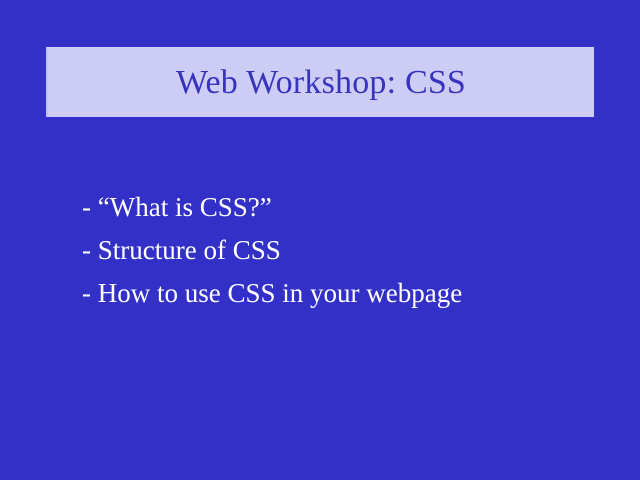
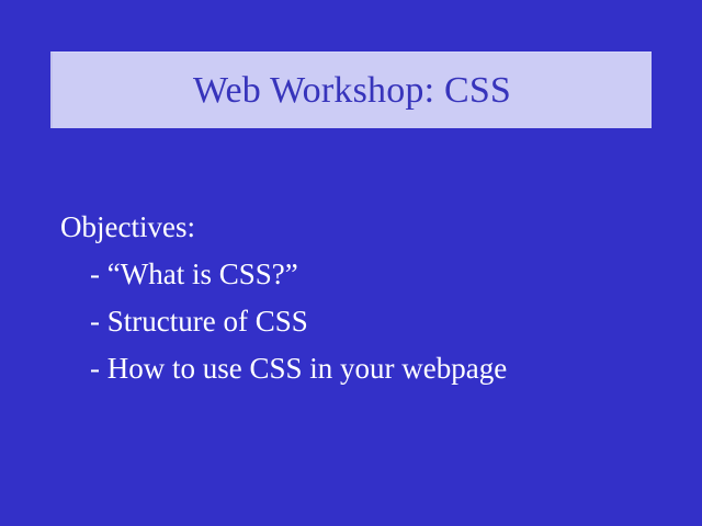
  Web Workshop: CSS
+ Objectives:
  - “What is CSS?”
  - Structure of CSS
  - How to use CSS in your webpage
